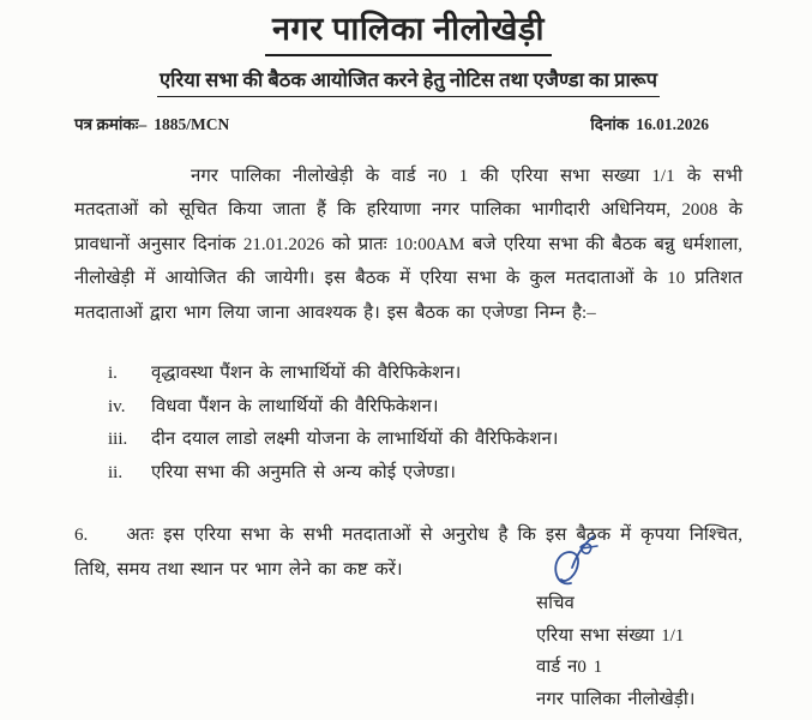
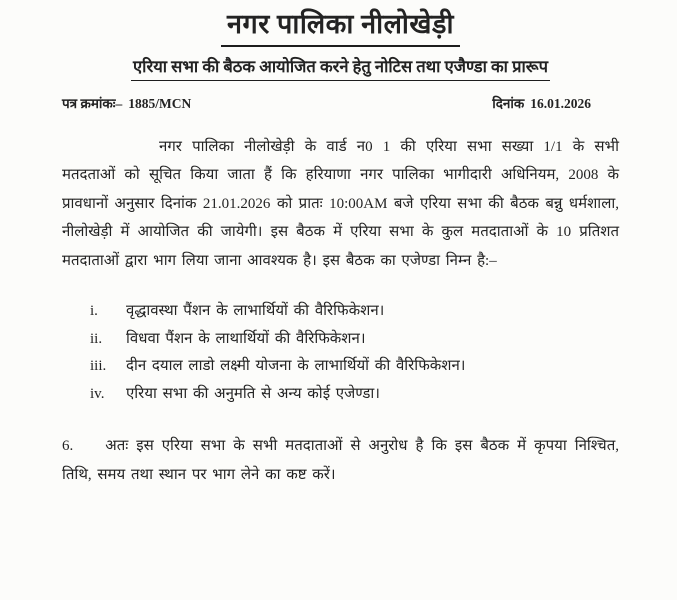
  नगर पालिका नीलोखेड़ी
  एरिया सभा की बैठक आयोजित करने हेतु नोटिस तथा एजैण्डा का प्रारूप
  पत्र क्रमांकः– 1885/MCN
  दिनांक 16.01.2026
  नगर पालिका नीलोखेड़ी के वार्ड न0 1 की एरिया सभा सख्या 1/1 के सभी मतदताओं को सूचित किया जाता हैं कि हरियाणा नगर पालिका भागीदारी अधिनियम, 2008 के प्रावधानों अनुसार दिनांक 21.01.2026 को प्रातः 10:00AM बजे एरिया सभा की बैठक बन्नु धर्मशाला, नीलोखेड़ी में आयोजित की जायेगी। इस बैठक में एरिया सभा के कुल मतदाताओं के 10 प्रतिशत मतदाताओं द्वारा भाग लिया जाना आवश्यक है। इस बैठक का एजेण्डा निम्न है:–
  i.
  वृद्धावस्था पैंशन के लाभार्थियों की वैरिफिकेशन।
- iv.
+ ii.
  विधवा पैंशन के लाथार्थियों की वैरिफिकेशन।
  iii.
  दीन दयाल लाडो लक्ष्मी योजना के लाभार्थियों की वैरिफिकेशन।
- ii.
+ iv.
  एरिया सभा की अनुमति से अन्य कोई एजेण्डा।
  6. अतः इस एरिया सभा के सभी मतदाताओं से अनुरोध है कि इस बैठक में कृपया निश्चित, तिथि, समय तथा स्थान पर भाग लेने का कष्ट करें।
- सचिव
- एरिया सभा संख्या 1/1
- वार्ड न0 1
- नगर पालिका नीलोखेड़ी।
